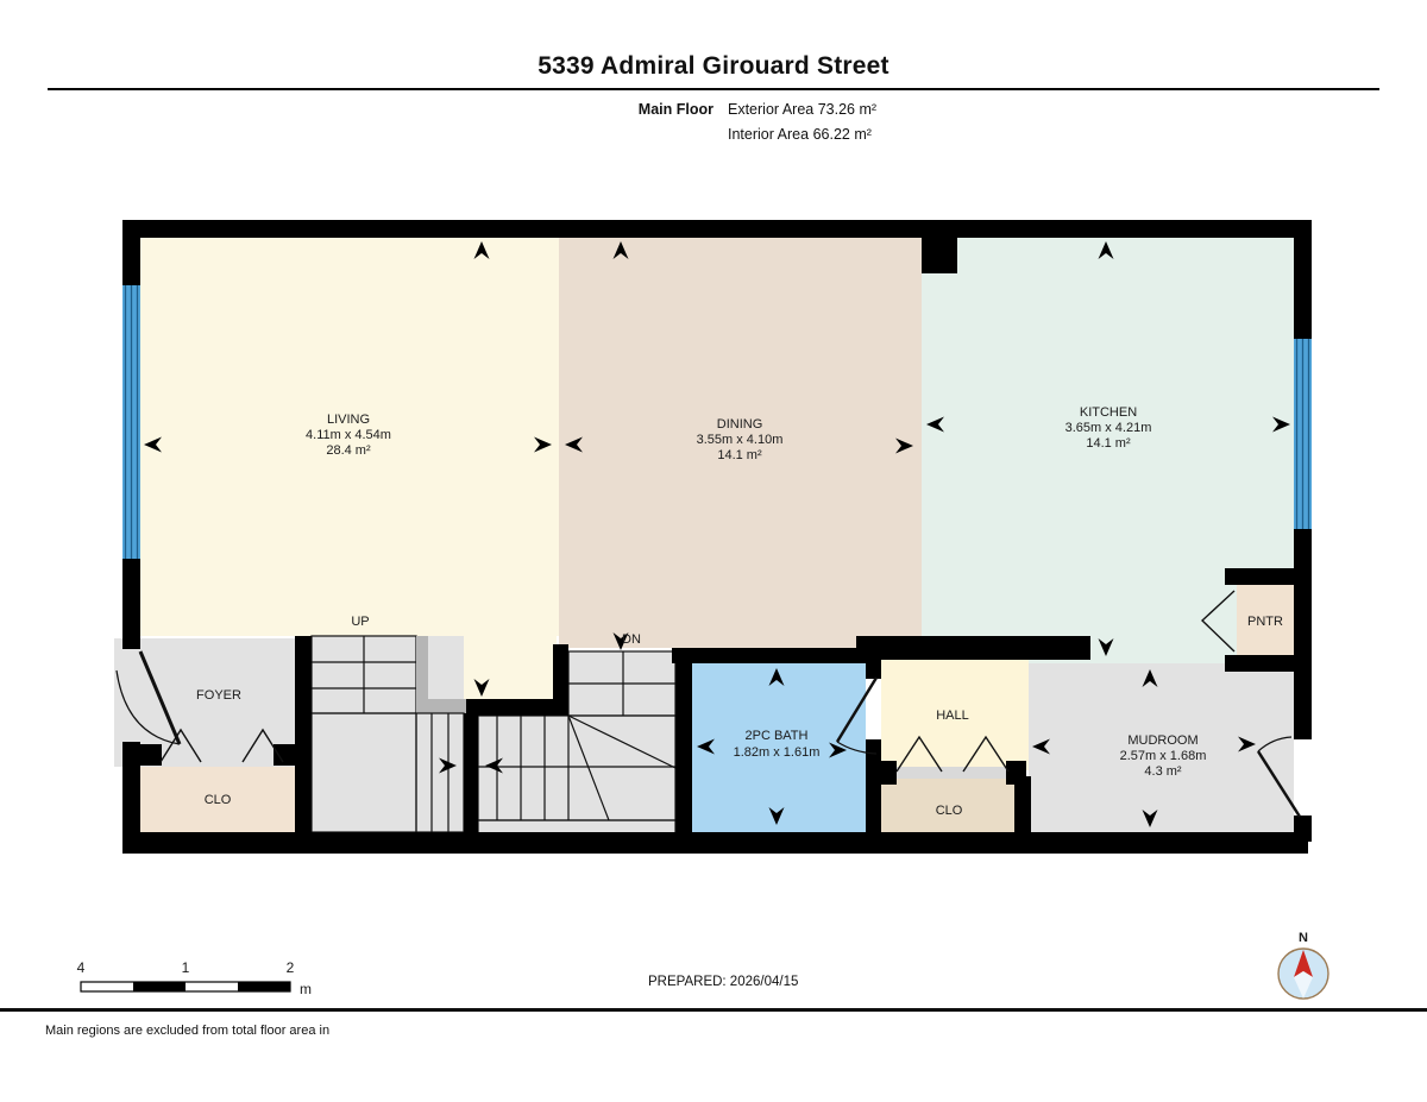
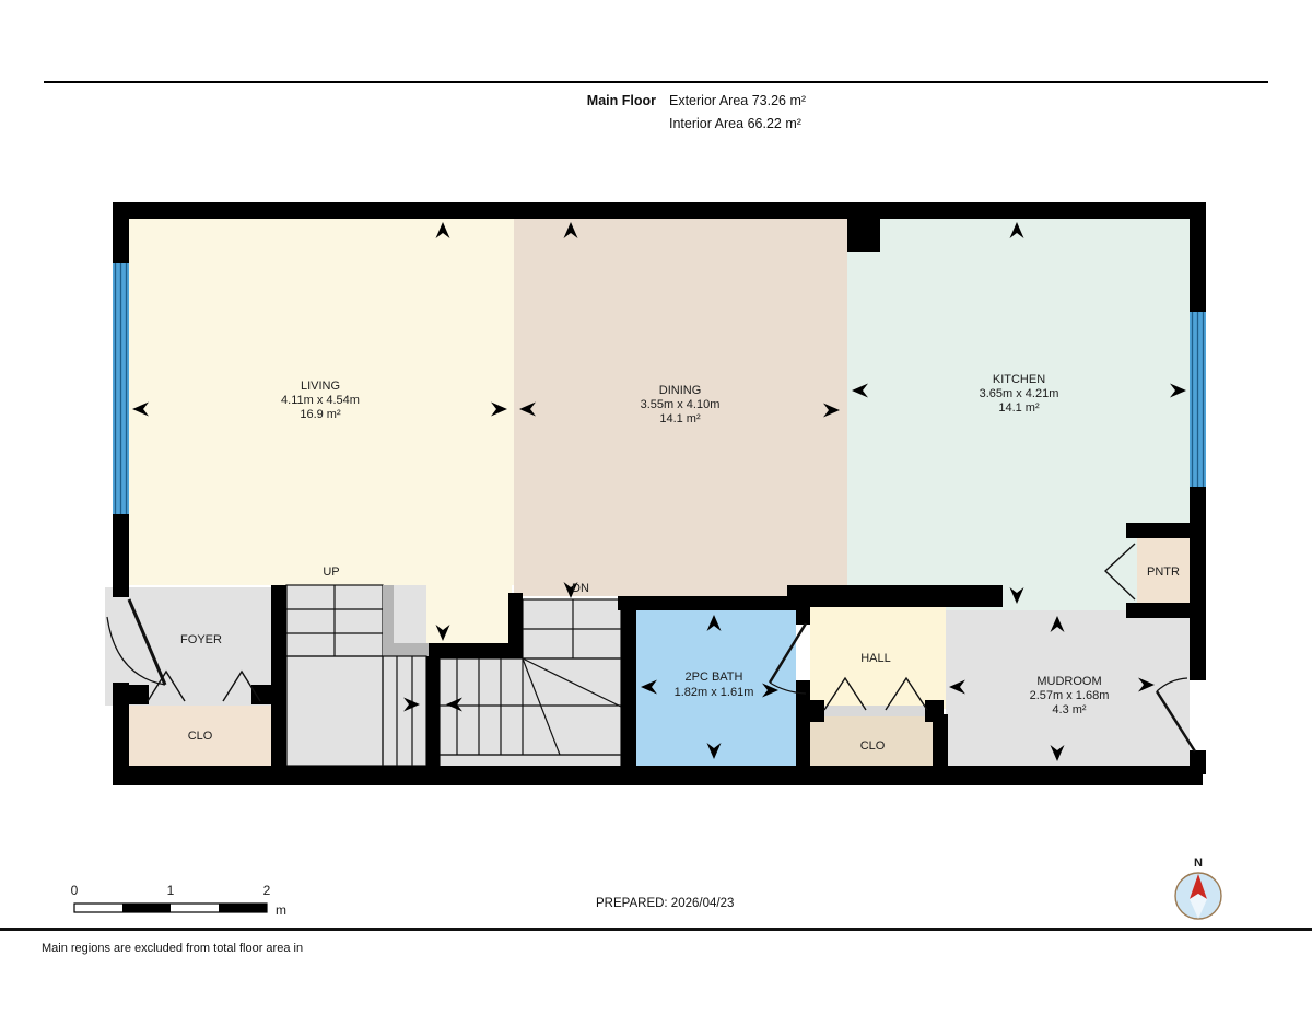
- 5339 Admiral Girouard Street
  Main Floor
  Exterior Area 73.26 m²
  Interior Area 66.22 m²
  LIVING
  4.11m x 4.54m
- 28.4 m²
+ 16.9 m²
  DINING
  3.55m x 4.10m
  14.1 m²
  KITCHEN
  3.65m x 4.21m
  14.1 m²
  FOYER
  CLO
  2PC BATH
  1.82m x 1.61m
  HALL
  CLO
  MUDROOM
  2.57m x 1.68m
  4.3 m²
  PNTR
  UP
  DN
- 4
+ 0
  1
  2
  m
  N
- PREPARED: 2026/04/15
+ PREPARED: 2026/04/23
  Main regions are excluded from total floor area in
